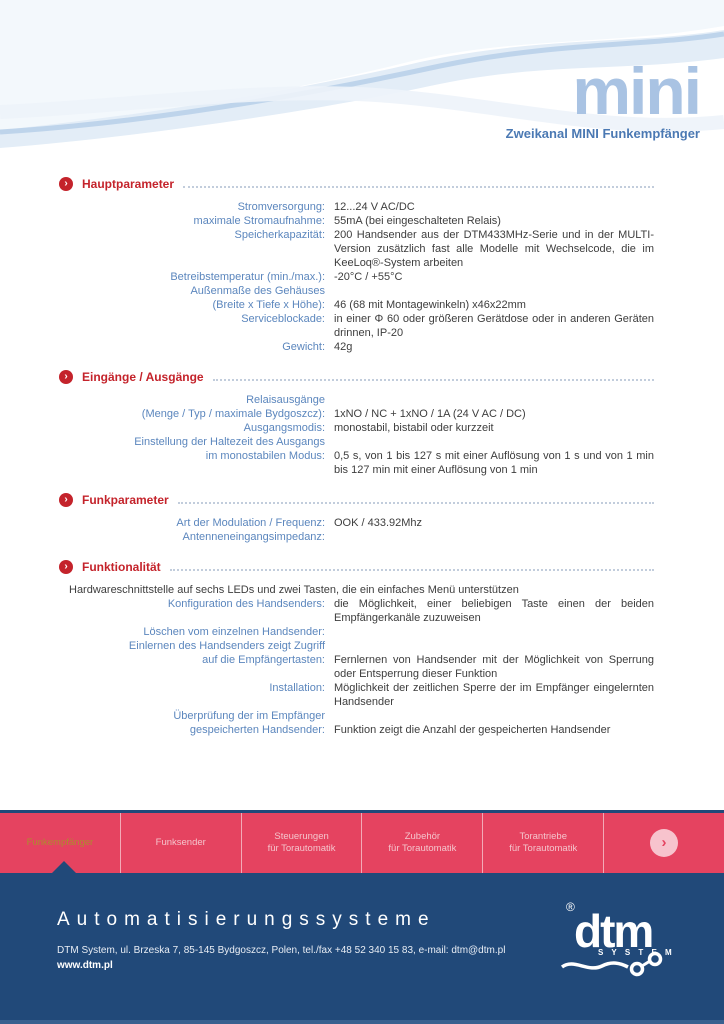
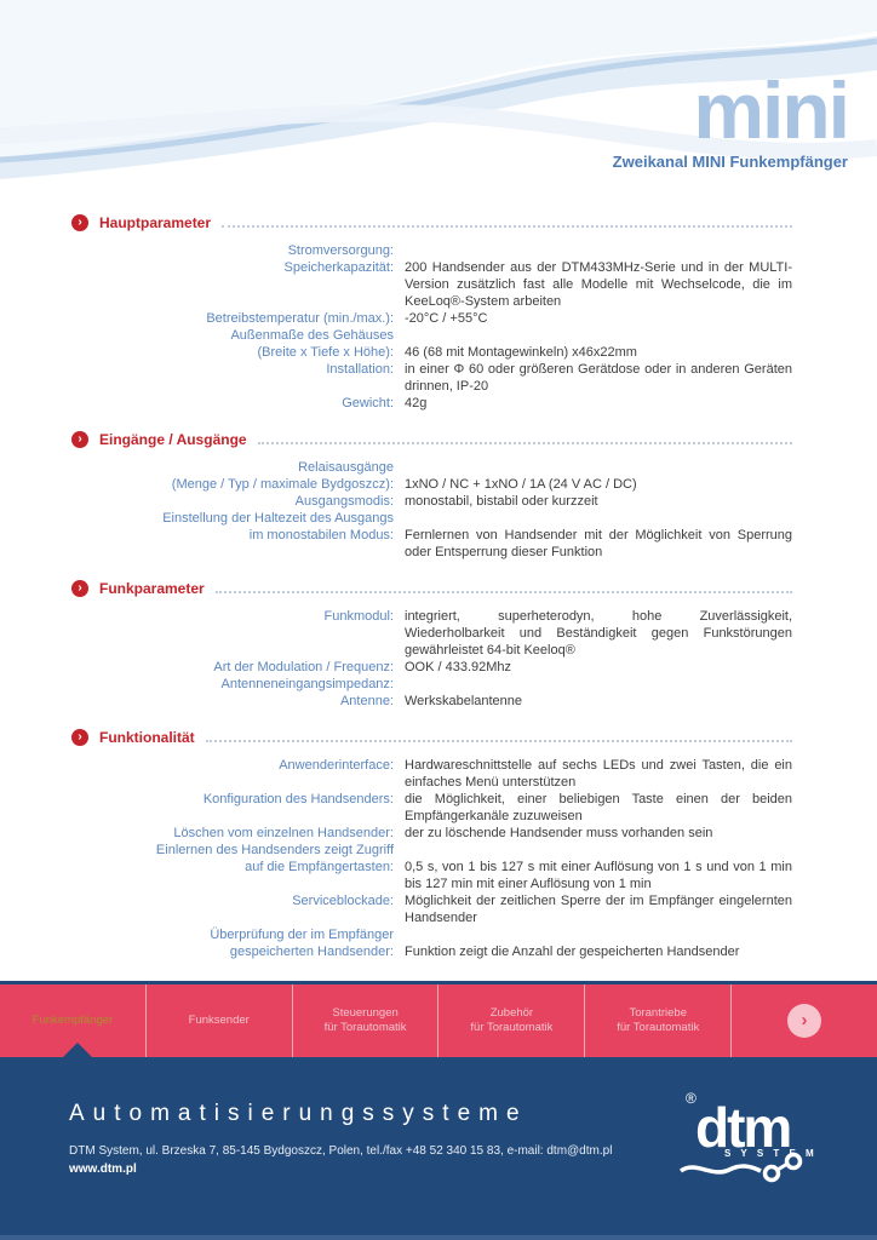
  mini
  Zweikanal MINI Funkempfänger
  ›
  Hauptparameter
  Stromversorgung:
- 12...24 V AC/DC
- maximale Stromaufnahme:
- 55mA (bei eingeschalteten Relais)
  Speicherkapazität:
  200 Handsender aus der DTM433MHz-Serie und in der MULTI-Version zusätzlich fast alle Modelle mit Wechselcode, die im KeeLoq®-System arbeiten
  Betreibstemperatur (min./max.):
  -20°C / +55°C
  Außenmaße des Gehäuses
  (Breite x Tiefe x Höhe):
  46 (68 mit Montagewinkeln) x46x22mm
- Serviceblockade:
+ Installation:
  in einer Φ 60 oder größeren Gerätdose oder in anderen Geräten drinnen, IP-20
  Gewicht:
  42g
  ›
  Eingänge / Ausgänge
  Relaisausgänge
  (Menge / Typ / maximale Bydgoszcz):
  1xNO / NC + 1xNO / 1A (24 V AC / DC)
  Ausgangsmodis:
  monostabil, bistabil oder kurzzeit
  Einstellung der Haltezeit des Ausgangs
  im monostabilen Modus:
- 0,5 s, von 1 bis 127 s mit einer Auflösung von 1 s und von 1 min bis 127 min mit einer Auflösung von 1 min
+ Fernlernen von Handsender mit der Möglichkeit von Sperrung oder Entsperrung dieser Funktion
  ›
  Funkparameter
+ Funkmodul:
+ integriert, superheterodyn, hohe Zuverlässigkeit, Wiederholbarkeit und Beständigkeit gegen Funkstörungen gewährleistet 64-bit Keeloq®
  Art der Modulation / Frequenz:
  OOK / 433.92Mhz
  Antenneneingangsimpedanz:
+ Antenne:
+ Werkskabelantenne
  ›
  Funktionalität
+ Anwenderinterface:
  Hardwareschnittstelle auf sechs LEDs und zwei Tasten, die ein einfaches Menü unterstützen
  Konfiguration des Handsenders:
  die Möglichkeit, einer beliebigen Taste einen der beiden Empfängerkanäle zuzuweisen
  Löschen vom einzelnen Handsender:
+ der zu löschende Handsender muss vorhanden sein
  Einlernen des Handsenders zeigt Zugriff
  auf die Empfängertasten:
- Fernlernen von Handsender mit der Möglichkeit von Sperrung oder Entsperrung dieser Funktion
+ 0,5 s, von 1 bis 127 s mit einer Auflösung von 1 s und von 1 min bis 127 min mit einer Auflösung von 1 min
- Installation:
+ Serviceblockade:
  Möglichkeit der zeitlichen Sperre der im Empfänger eingelernten Handsender
  Überprüfung der im Empfänger
  gespeicherten Handsender:
  Funktion zeigt die Anzahl der gespeicherten Handsender
  Funkempfänger
  Funksender
  Steuerungen
  für Torautomatik
  Zubehör
  für Torautomatik
  Torantriebe
  für Torautomatik
  ›
  Automatisierungssysteme
  DTM System, ul. Brzeska 7, 85-145 Bydgoszcz, Polen, tel./fax +48 52 340 15 83, e-mail: dtm@dtm.pl
  www.dtm.pl
  ®
  dtm
  S Y S T M
